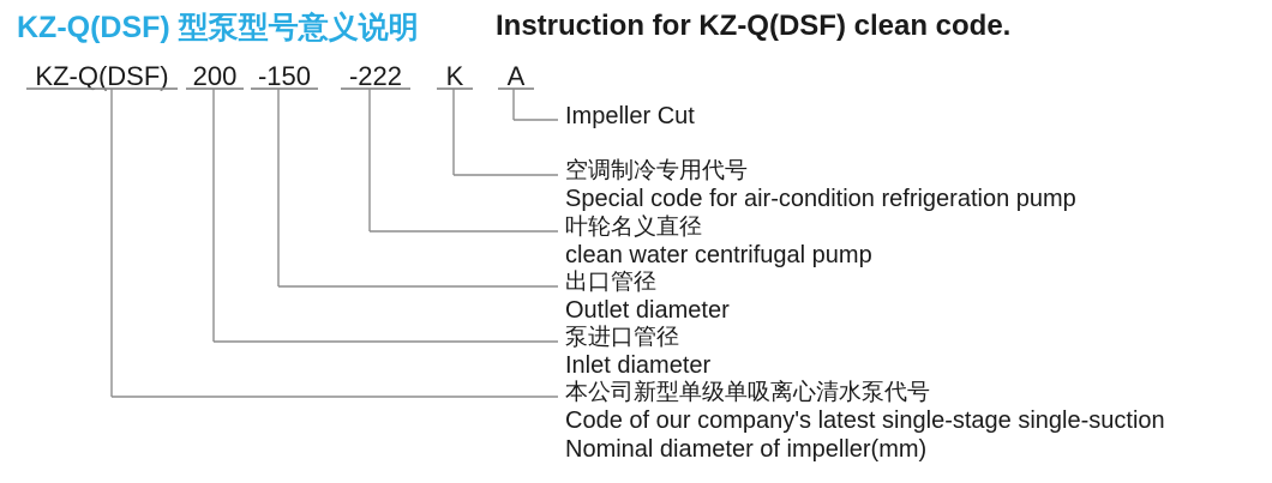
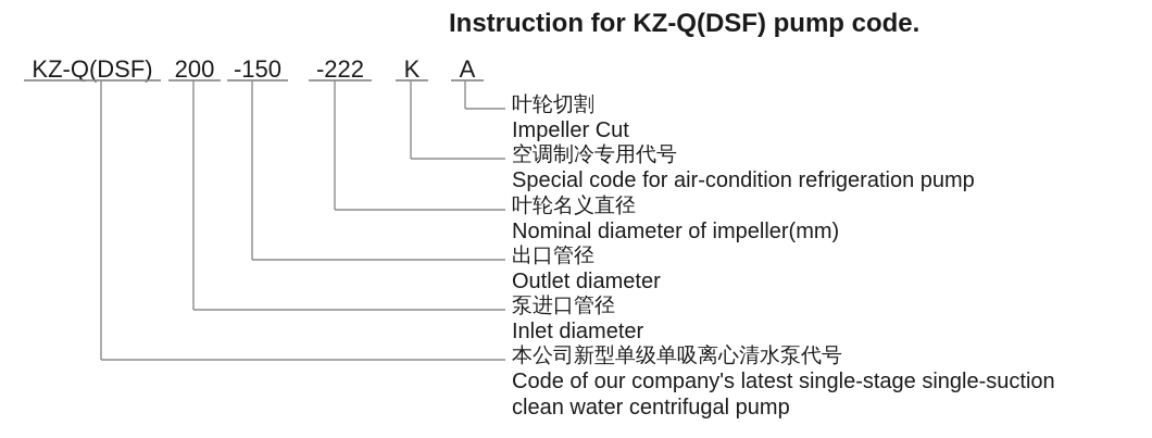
- KZ-Q(DSF) 型泵型号意义说明
- Instruction for KZ-Q(DSF) clean code.
+ Instruction for KZ-Q(DSF) pump code.
  KZ-Q(DSF)
  200
  -150
  -222
  K
  A
+ 叶轮切割
  Impeller Cut
  空调制冷专用代号
  Special code for air-condition refrigeration pump
  叶轮名义直径
- clean water centrifugal pump
+ Nominal diameter of impeller(mm)
  出口管径
  Outlet diameter
  泵进口管径
  Inlet diameter
  本公司新型单级单吸离心清水泵代号
  Code of our company's latest single-stage single-suction
- Nominal diameter of impeller(mm)
+ clean water centrifugal pump
